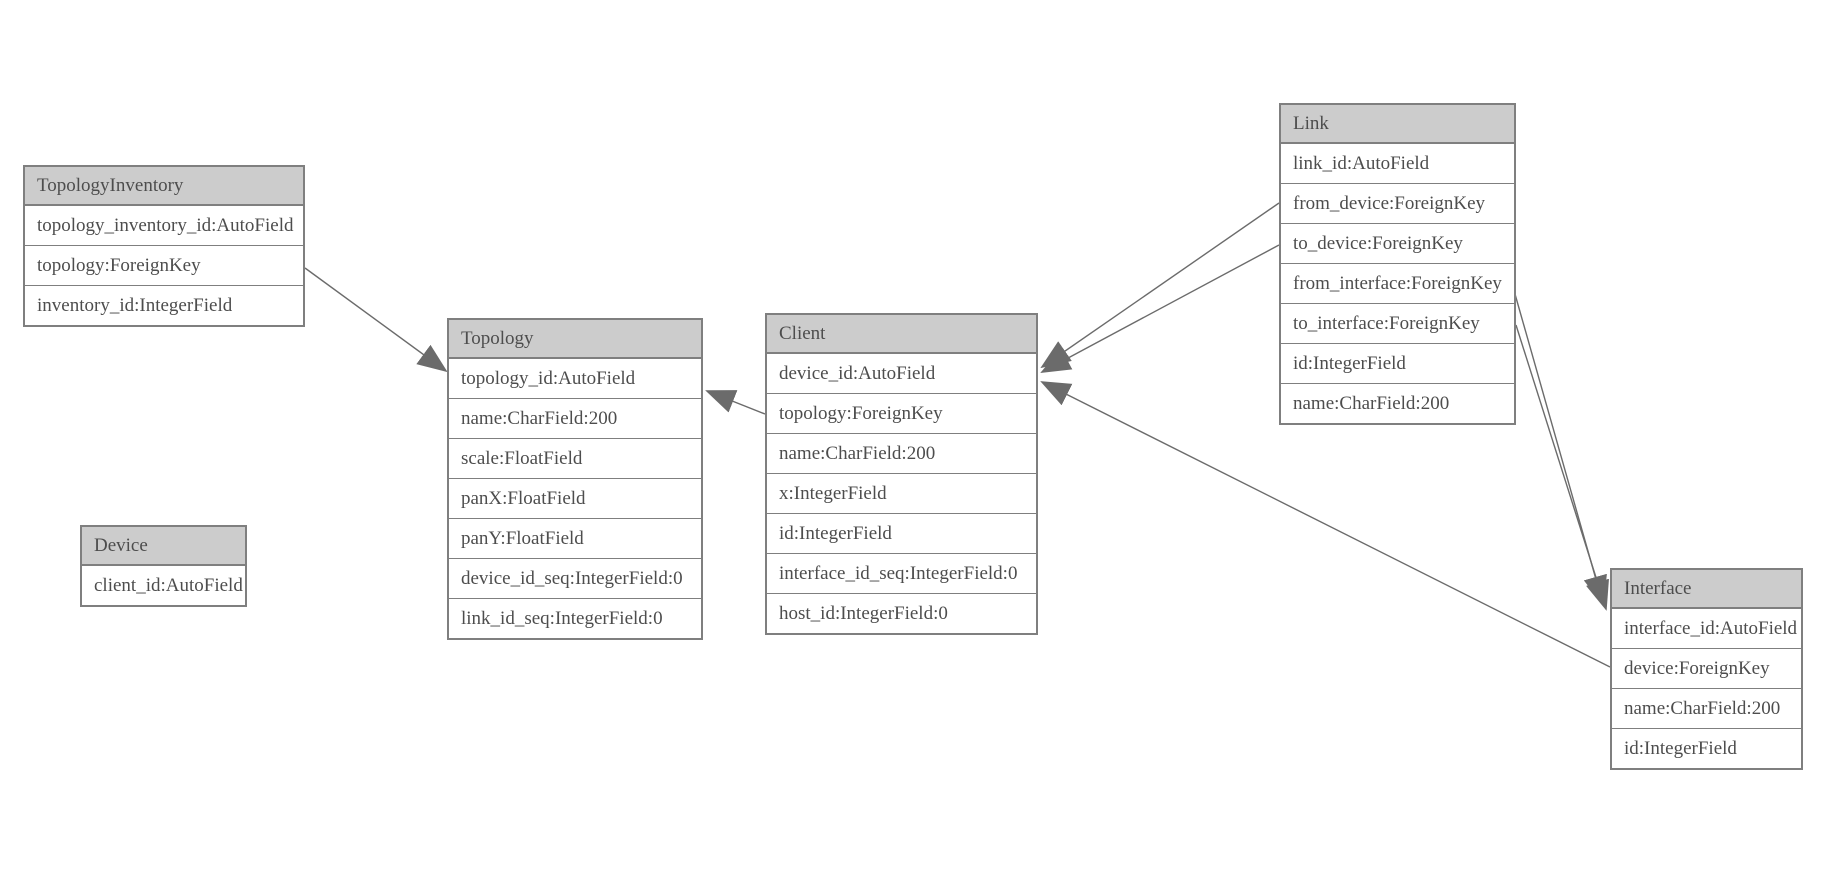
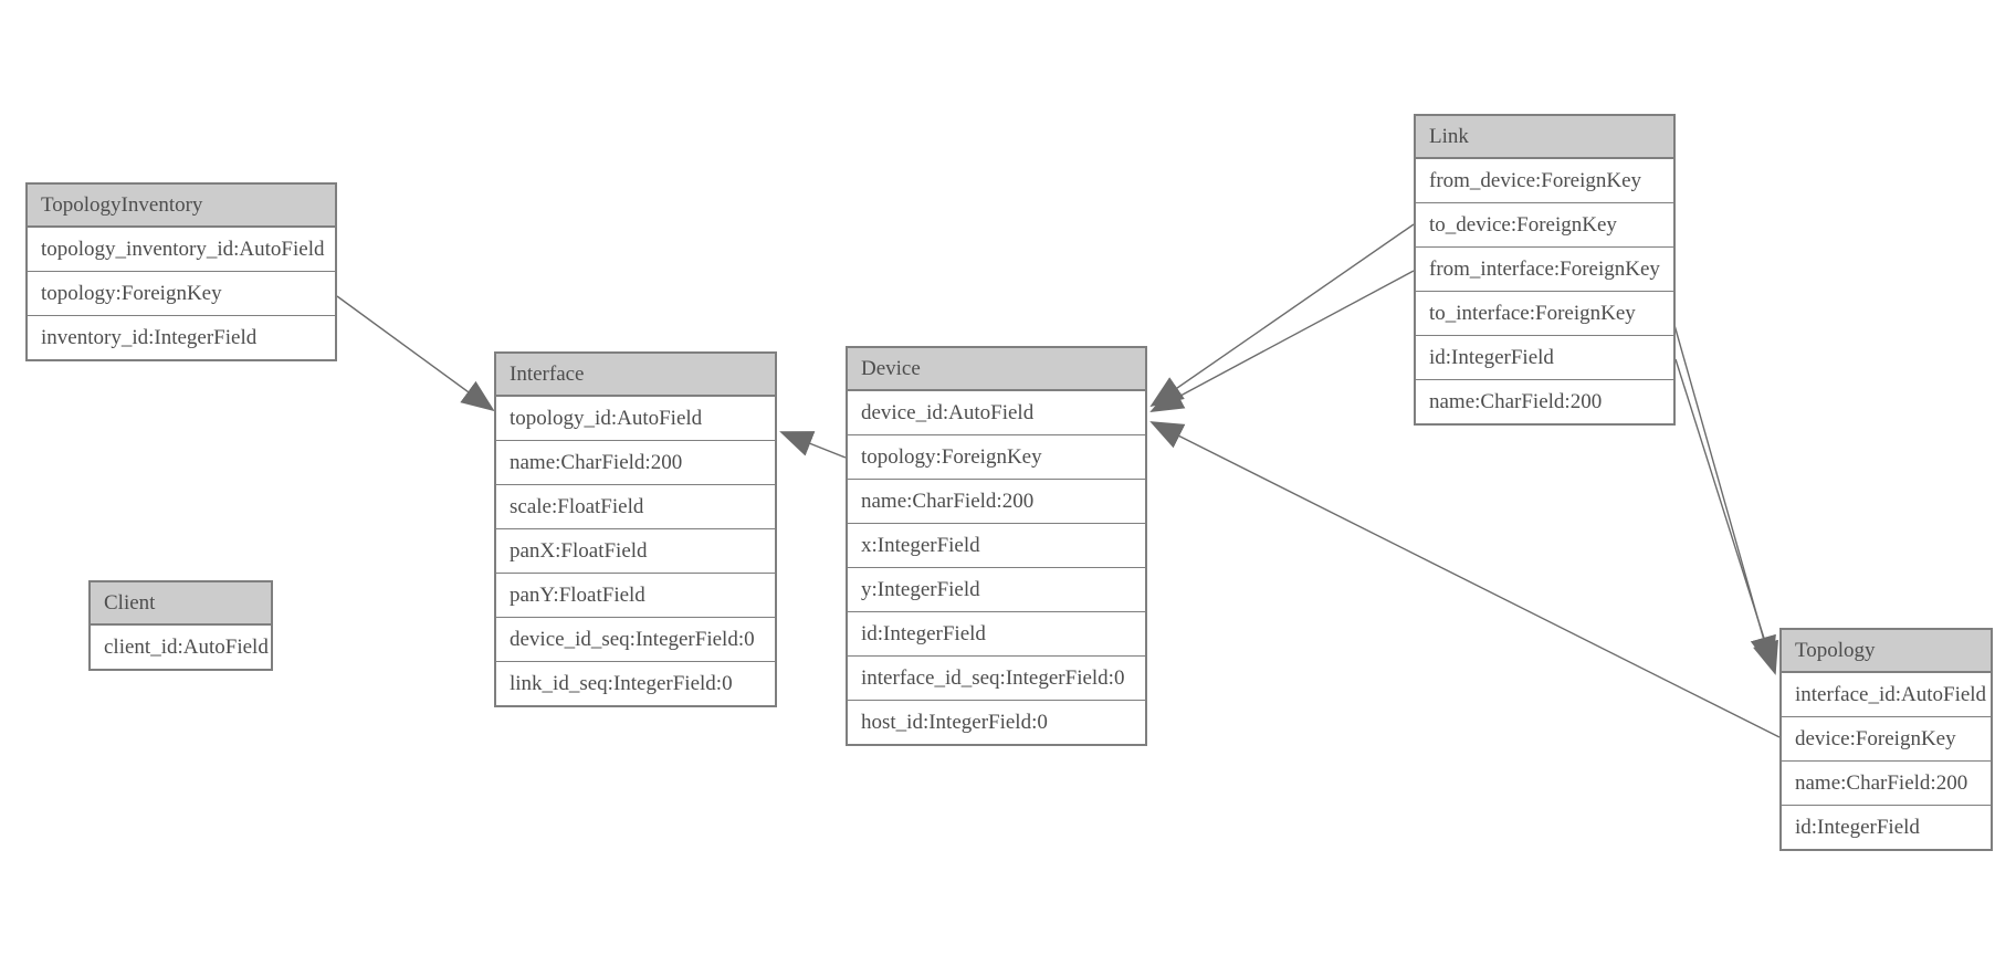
  TopologyInventory
  topology_inventory_id:AutoField
  topology:ForeignKey
  inventory_id:IntegerField
- Topology
+ Interface
  topology_id:AutoField
  name:CharField:200
  scale:FloatField
  panX:FloatField
  panY:FloatField
  device_id_seq:IntegerField:0
  link_id_seq:IntegerField:0
- Device
+ Client
  client_id:AutoField
- Client
+ Device
  device_id:AutoField
  topology:ForeignKey
  name:CharField:200
  x:IntegerField
+ y:IntegerField
  id:IntegerField
  interface_id_seq:IntegerField:0
  host_id:IntegerField:0
  Link
- link_id:AutoField
  from_device:ForeignKey
  to_device:ForeignKey
  from_interface:ForeignKey
  to_interface:ForeignKey
  id:IntegerField
  name:CharField:200
- Interface
+ Topology
  interface_id:AutoField
  device:ForeignKey
  name:CharField:200
  id:IntegerField
